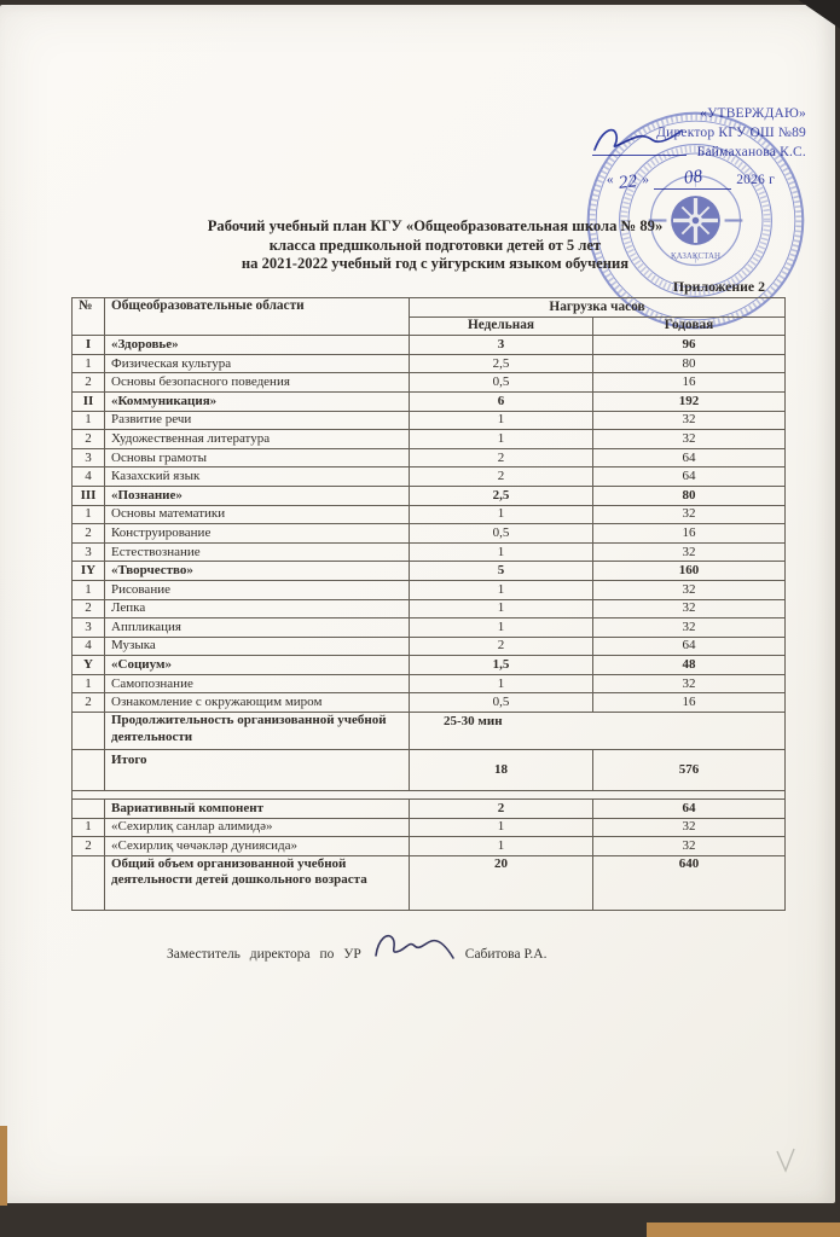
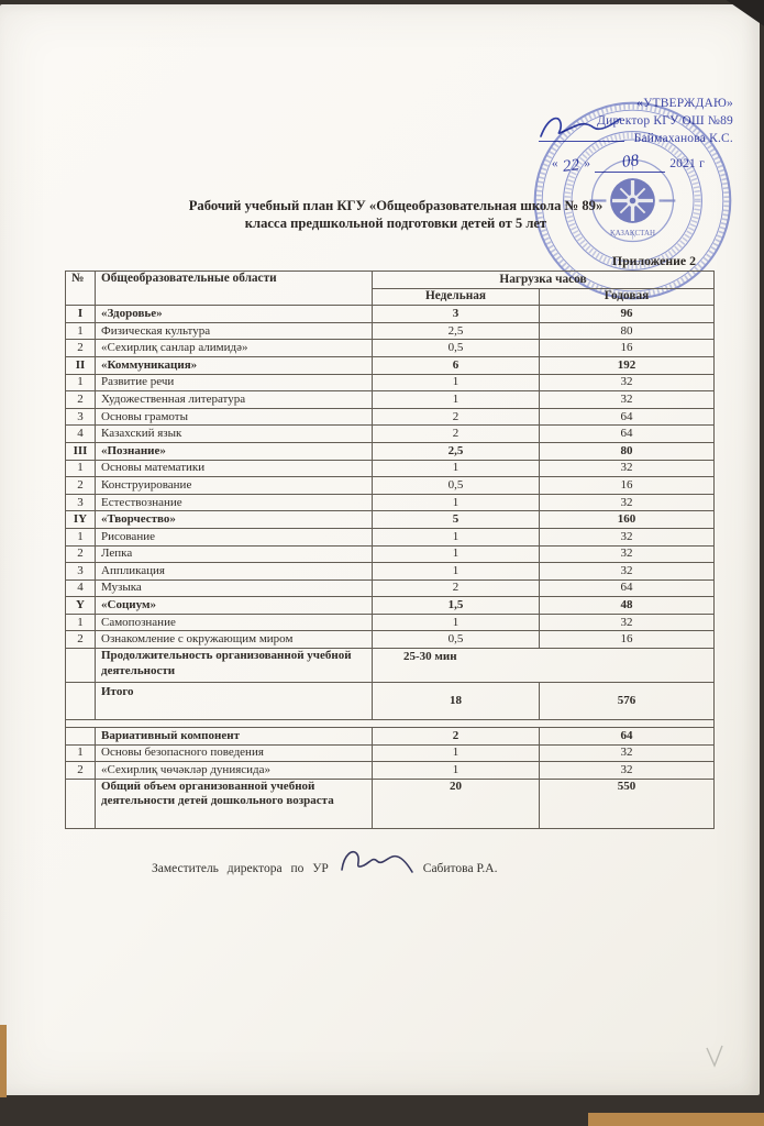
  «УТВЕРЖДАЮ»
  Диектор КГУ ОШ №89
  Баймаханова К.С.
  «
  »
- 2026 г
+ 2021 г
  Рабочий учебный план КГУ «Общеобразовательная школа № 89»
  класса предшкольной подготовки детей от 5 лет
- на 2021-2022 учебный год с уйгурским языком обучения
  Приложение 2
  №	Общеобразовательные области	Нагрузка часов
  Недельная	Годовая
  I	«Здоровье»	3	96
  1	Физическая культура	2,5	80
- 2	Основы безопасного поведения	0,5	16
+ 2	«Сехирлиқ санлар алимидә»	0,5	16
  II	«Коммуникация»	6	192
  1	Развитие речи	1	32
  2	Художественная литература	1	32
  3	Основы грамоты	2	64
  4	Казахский язык	2	64
  III	«Познание»	2,5	80
  1	Основы математики	1	32
  2	Конструирование	0,5	16
  3	Естествознание	1	32
  IY	«Творчество»	5	160
  1	Рисование	1	32
  2	Лепка	1	32
  3	Аппликация	1	32
  4	Музыка	2	64
  Y	«Социум»	1,5	48
  1	Самопознание	1	32
  2	Ознакомление с окружающим миром	0,5	16
  	Продолжительность организованной учебной деятельности	25-30 мин
  	Итого	18	576
  	Вариативный компонент	2	64
- 1	«Сехирлиқ санлар алимидә»	1	32
+ 1	Основы безопасного поведения	1	32
  2	«Сехирлиқ чөчәкләр дуниясида»	1	32
- 	Общий объем организованной учебной деятельности детей дошкольного возраста	20	640
+ 	Общий объем организованной учебной деятельности детей дошкольного возраста	20	550
  Заместитель директора по УР
  Сабитова Р.А.
